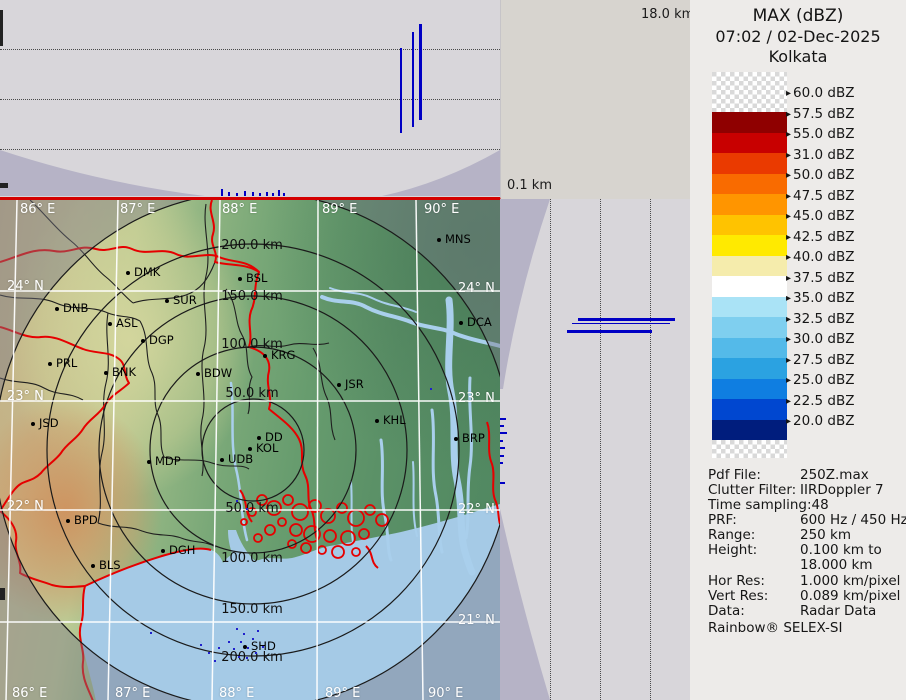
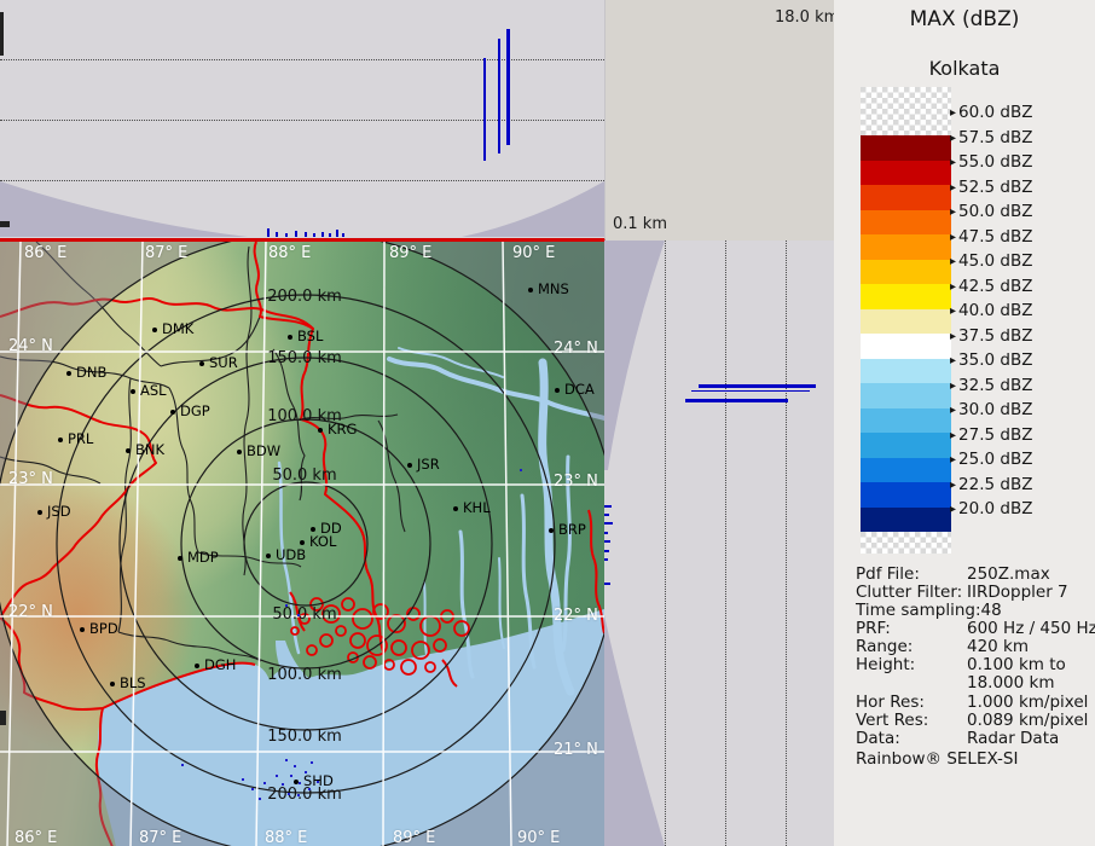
  18.0 km
  0.1 km
  86° E
  87° E
  88° E
  89° E
  90° E
  86° E
  87° E
  88° E
  89° E
  90° E
  24° N
  23° N
  22° N
  24° N
  23° N
  22° N
  21° N
  200.0 km
  150.0 km
  100.0 km
  50.0 km
  50.0 km
  100.0 km
  150.0 km
  200.0 km
  MNS
  DMK
  BSL
  SUR
  DNB
  ASL
  DCA
  DGP
  KRG
  PRL
  BNK
  BDW
  JSR
  KHL
  JSD
  DD
  BRP
  KOL
  UDB
  MDP
  BPD
  DGH
  BLS
  MAX (dBZ)
- 07:02 / 02-Dec-2025
  Kolkata
  ▸ 60.0 dBZ
  ▸ 57.5 dBZ
  ▸ 55.0 dBZ
- ▸ 31.0 dBZ
+ ▸ 52.5 dBZ
  ▸ 50.0 dBZ
  ▸ 47.5 dBZ
  ▸ 45.0 dBZ
  ▸ 42.5 dBZ
  ▸ 40.0 dBZ
  ▸ 37.5 dBZ
  ▸ 35.0 dBZ
  ▸ 32.5 dBZ
  ▸ 30.0 dBZ
  ▸ 27.5 dBZ
  ▸ 25.0 dBZ
  ▸ 22.5 dBZ
  ▸ 20.0 dBZ
  Pdf File:
  250Z.max
  Clutter Filter:
  IIRDoppler 7
  Time sampling:48
  PRF:
  600 Hz / 450 Hz
  Range:
- 250 km
+ 420 km
  Height:
  0.100 km to
  18.000 km
  Hor Res:
  1.000 km/pixel
  Vert Res:
  0.089 km/pixel
  Data:
  Radar Data
  Rainbow® SELEX-SI
